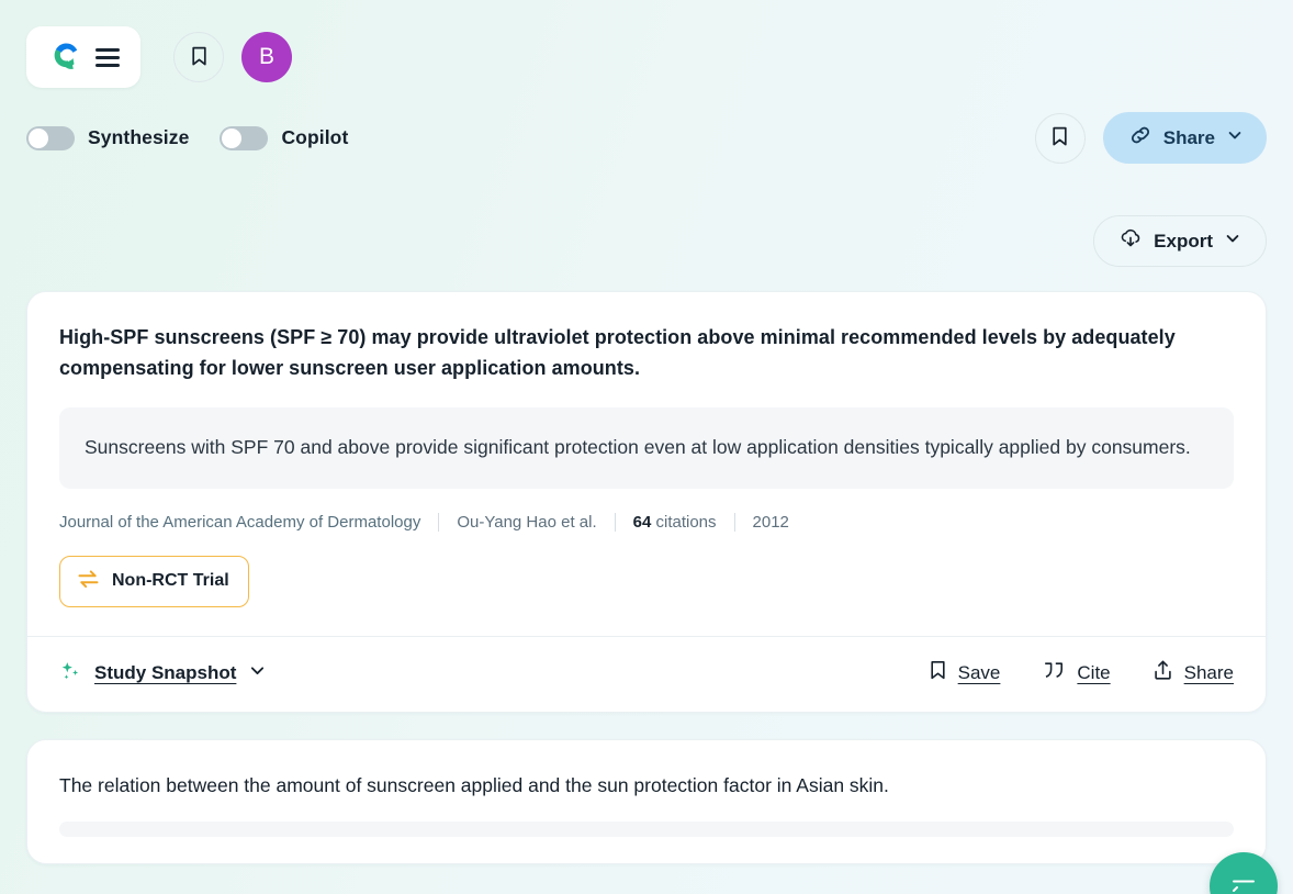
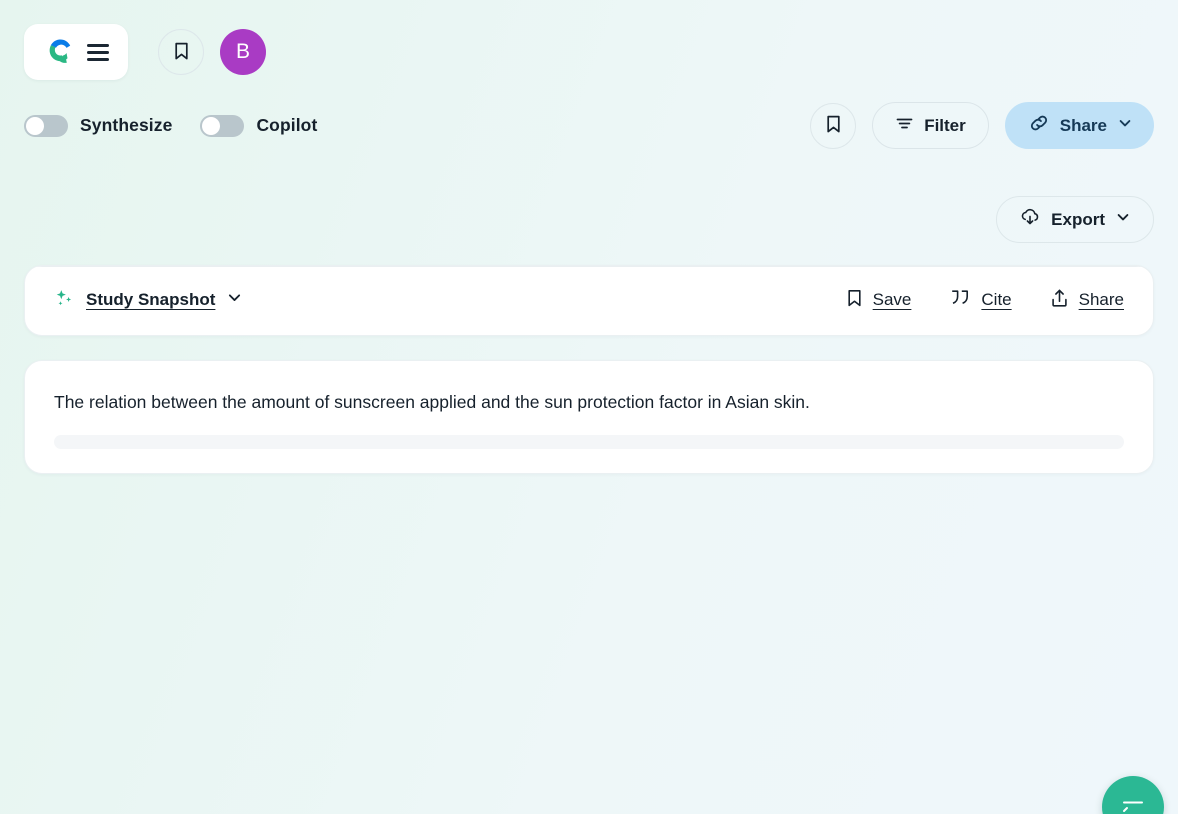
  B
  Synthesize
  Copilot
+ Filter
  Share
  Export
- High-SPF sunscreens (SPF ≥ 70) may provide ultraviolet protection above minimal recommended levels by adequately compensating for lower sunscreen user application amounts.
- Sunscreens with SPF 70 and above provide significant protection even at low application densities typically applied by consumers.
- Journal of the American Academy of Dermatology
- Ou-Yang Hao et al.
- 64 citations
- 2012
- Non-RCT Trial
  Study Snapshot
  Save
  Cite
  Share
  The relation between the amount of sunscreen applied and the sun protection factor in Asian skin.
